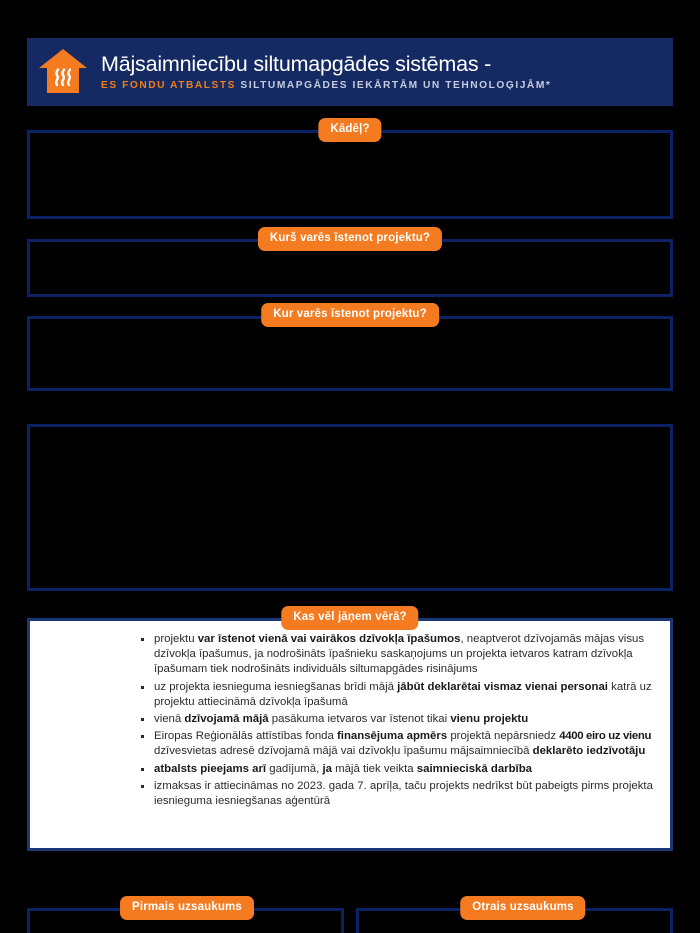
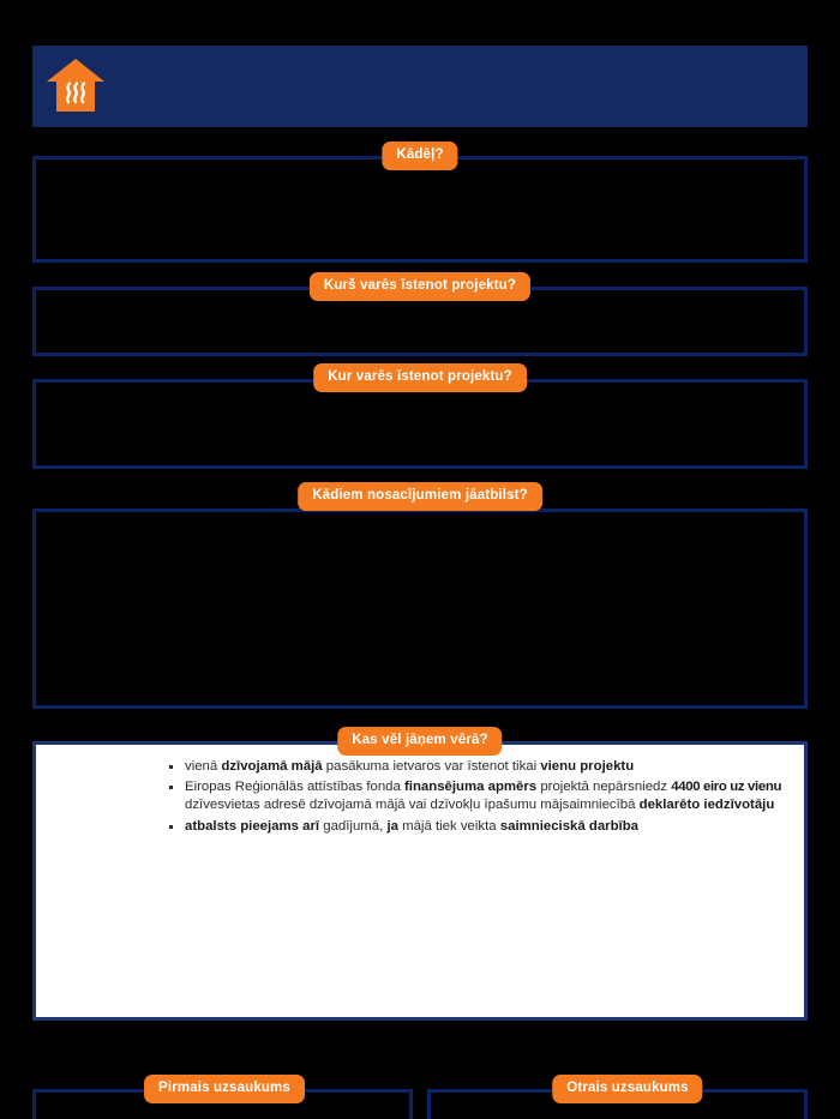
- Mājsaimniecību siltumapgādes sistēmas -
- ES FONDU ATBALSTS SILTUMAPGĀDES IEKĀRTĀM UN TEHNOLOĢIJĀM*
  Kādēļ?
  Kurš varēs īstenot projektu?
  Kur varēs īstenot projektu?
+ Kādiem nosacījumiem jāatbilst?
  Kas vēl jāņem vērā?
- projektu var īstenot vienā vai vairākos dzīvokļa īpašumos, neaptverot dzīvojamās mājas visus dzīvokļa īpašumus, ja nodrošināts īpašnieku saskaņojums un projekta ietvaros katram dzīvokļa īpašumam tiek nodrošināts individuāls siltumapgādes risinājums
- uz projekta iesnieguma iesniegšanas brīdi mājā jābūt deklarētai vismaz vienai personai katrā uz projektu attiecināmā dzīvokļa īpašumā
  vienā dzīvojamā mājā pasākuma ietvaros var īstenot tikai vienu projektu
  Eiropas Reģionālās attīstības fonda finansējuma apmērs projektā nepārsniedz 4400 eiro uz vienu dzīvesvietas adresē dzīvojamā mājā vai dzīvokļu īpašumu mājsaimniecībā deklarēto iedzīvotāju
  atbalsts pieejams arī gadījumā, ja mājā tiek veikta saimnieciskā darbība
- izmaksas ir attiecināmas no 2023. gada 7. aprīļa, taču projekts nedrīkst būt pabeigts pirms projekta iesnieguma iesniegšanas aģentūrā
  Pirmais uzsaukums
  Otrais uzsaukums
